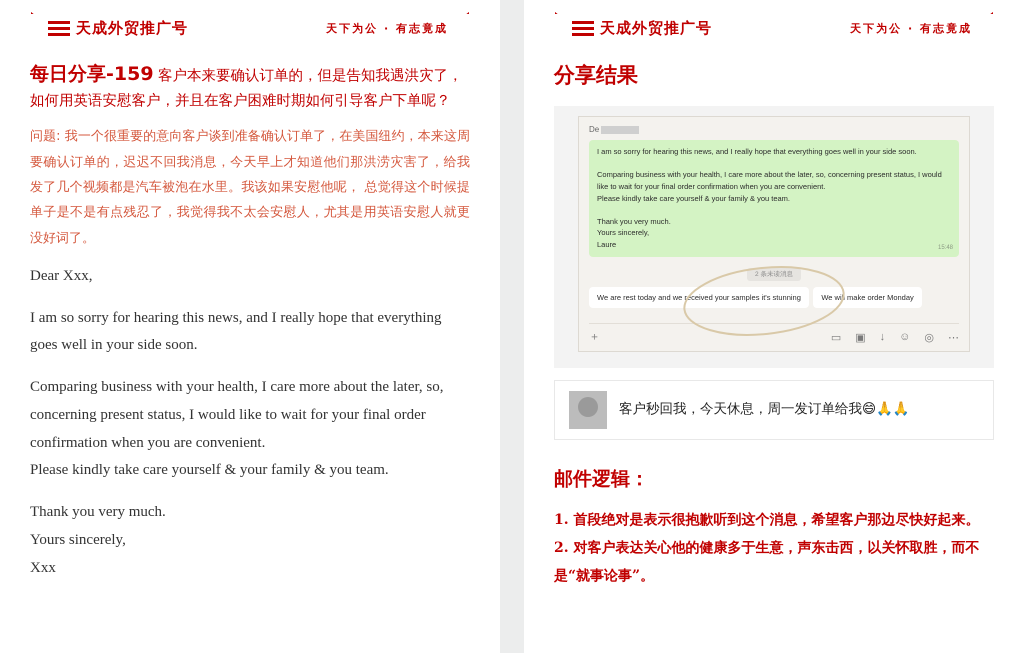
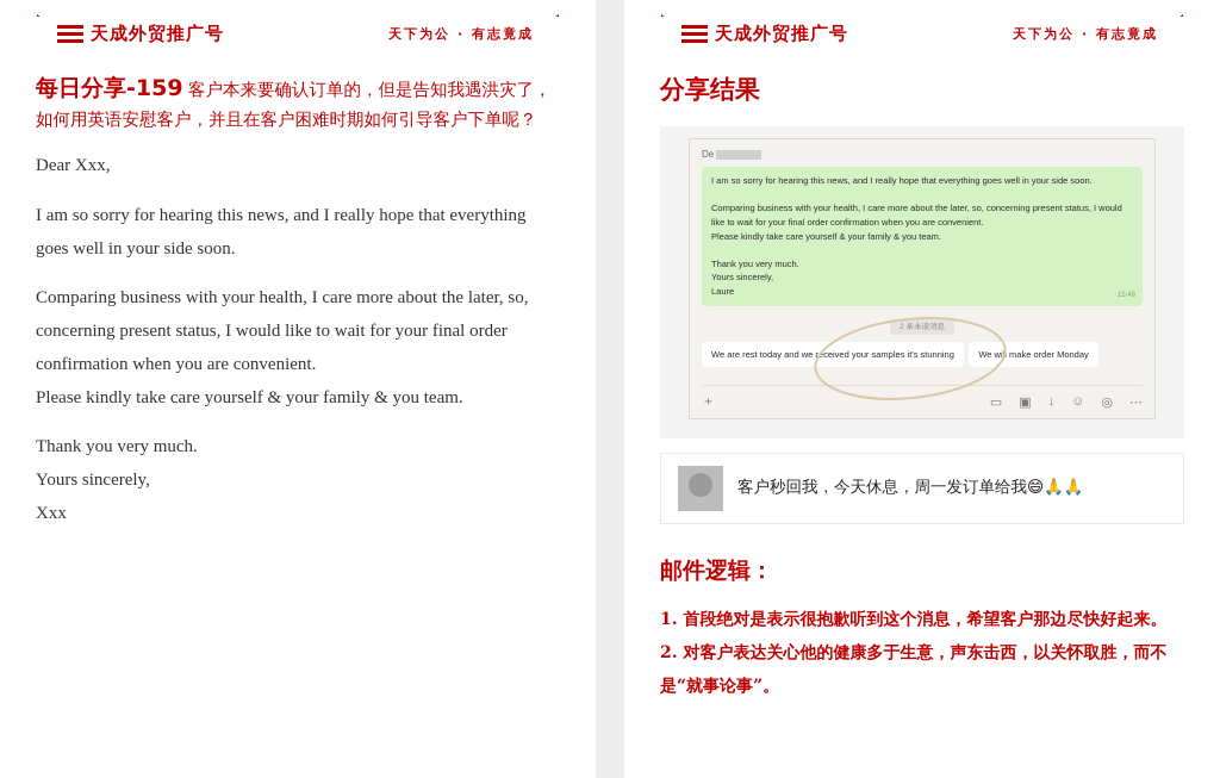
  天成外贸推广号
  天下为公 · 有志竟成
  每日分享-159 客户本来要确认订单的，但是告知我遇洪灾了，如何用英语安慰客户，并且在客户困难时期如何引导客户下单呢？
- 问题: 我一个很重要的意向客户谈到准备确认订单了，在美国纽约，本来这周要确认订单的，迟迟不回我消息，今天早上才知道他们那洪涝灾害了，给我发了几个视频都是汽车被泡在水里。我该如果安慰他呢， 总觉得这个时候提单子是不是有点残忍了，我觉得我不太会安慰人，尤其是用英语安慰人就更没好词了。
  Dear Xxx,
  I am so sorry for hearing this news, and I really hope that everything goes well in your side soon.
  Comparing business with your health, I care more about the later, so, concerning present status, I would like to wait for your final order confirmation when you are convenient.
  Please kindly take care yourself & your family & you team.
  Thank you very much.
  Yours sincerely,
  Xxx
  天成外贸推广号
  天下为公 · 有志竟成
  分享结果
  De
  I am so sorry for hearing this news, and I really hope that everything goes well in your side soon.
  Comparing business with your health, I care more about the later, so, concerning present status, I would like to wait for your final order confirmation when you are convenient.
  Please kindly take care yourself & your family & you team.
  Thank you very much.
  Yours sincerely,
  Laure
  We are rest today and we rceived your samples it's stunning We wi make order Monday
  ＋
  ▭
  ▣
  ↓
  ☺
  ◎
  ⋯
  客户秒回我，今天休息，周一发订单给我😄🙏🙏
  邮件逻辑：
  1. 首段绝对是表示很抱歉听到这个消息，希望客户那边尽快好起来。
  2. 对客户表达关心他的健康多于生意，声东击西，以关怀取胜，而不是“就事论事”。
